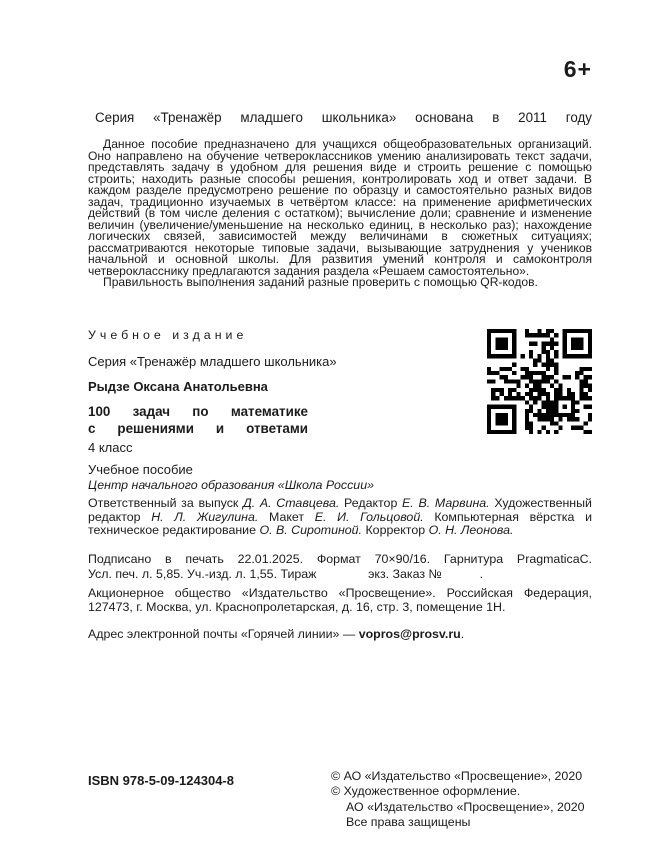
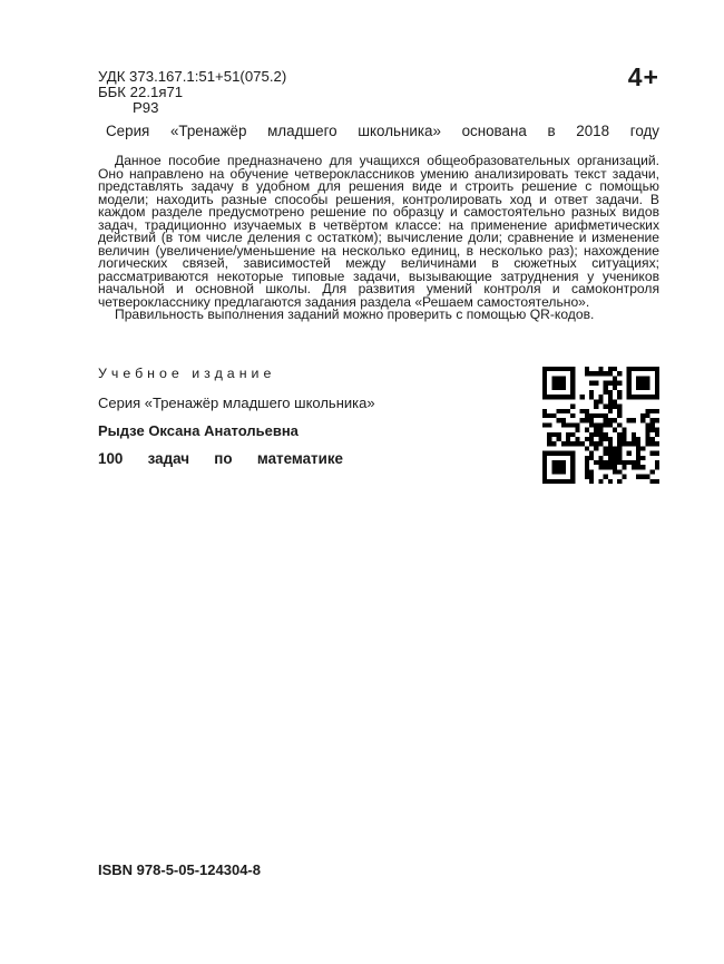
+ УДК 373.167.1:51+51(075.2)
+ ББК 22.1я71
+ Р93
- 6+
+ 4+
- Серия «Тренажёр младшего школьника» основана в 2011 году
+ Серия «Тренажёр младшего школьника» основана в 2018 году
- Данное пособие предназначено для учащихся общеобразовательных организаций. Оно направлено на обучение четвероклассников умению анализировать текст задачи, представлять задачу в удобном для решения виде и строить решение с помощью строить; находить разные способы решения, контролировать ход и ответ задачи. В каждом разделе предусмотрено решение по образцу и самостоятельно разных видов задач, традиционно изучаемых в четвёртом классе: на применение арифметических действий (в том числе деления с остатком); вычисление доли; сравнение и изменение величин (увеличение/уменьшение на несколько единиц, в несколько раз); нахождение логических связей, зависимостей между величинами в сюжетных ситуациях; рассматриваются некоторые типовые задачи, вызывающие затруднения у учеников начальной и основной школы. Для развития умений контроля и самоконтроля четверокласснику предлагаются задания раздела «Решаем самостоятельно».
+ Данное пособие предназначено для учащихся общеобразовательных организаций. Оно направлено на обучение четвероклассников умению анализировать текст задачи, представлять задачу в удобном для решения виде и строить решение с помощью модели; находить разные способы решения, контролировать ход и ответ задачи. В каждом разделе предусмотрено решение по образцу и самостоятельно разных видов задач, традиционно изучаемых в четвёртом классе: на применение арифметических действий (в том числе деления с остатком); вычисление доли; сравнение и изменение величин (увеличение/уменьшение на несколько единиц, в несколько раз); нахождение логических связей, зависимостей между величинами в сюжетных ситуациях; рассматриваются некоторые типовые задачи, вызывающие затруднения у учеников начальной и основной школы. Для развития умений контроля и самоконтроля четверокласснику предлагаются задания раздела «Решаем самостоятельно».
- Правильность выполнения заданий разные проверить с помощью QR-кодов.
+ Правильность выполнения заданий можно проверить с помощью QR-кодов.
  Учебное издание
  Серия «Тренажёр младшего школьника»
  Рыдзе Оксана Анатольевна
  100 задач по математике
- с решениями и ответами
- 4 класс
- Учебное пособие
- Центр начального образования «Школа России»
- Ответственный за выпуск Д. А. Ставцева. Редактор Е. В. Марвина. Художественный редактор Н. Л. Жигулина. Макет Е. И. Гольцовой. Компьютерная вёрстка и техническое редактирование О. В. Сиротиной. Корректор О. Н. Леонова.
- Подписано в печать 22.01.2025. Формат 70×90/16. Гарнитура PragmaticaC.
- Усл. печ. л. 5,85. Уч.-изд. л. 1,55. Тираж экз. Заказ № .
- Акционерное общество «Издательство «Просвещение». Российская Федерация, 127473, г. Москва, ул. Краснопролетарская, д. 16, стр. 3, помещение 1Н.
- Адрес электронной почты «Горячей линии» — vopros@prosv.ru.
- ISBN 978-5-09-124304-8
+ ISBN 978-5-05-124304-8
- © АО «Издательство «Просвещение», 2020
- © Художественное оформление.
- АО «Издательство «Просвещение», 2020
- Все права защищены
